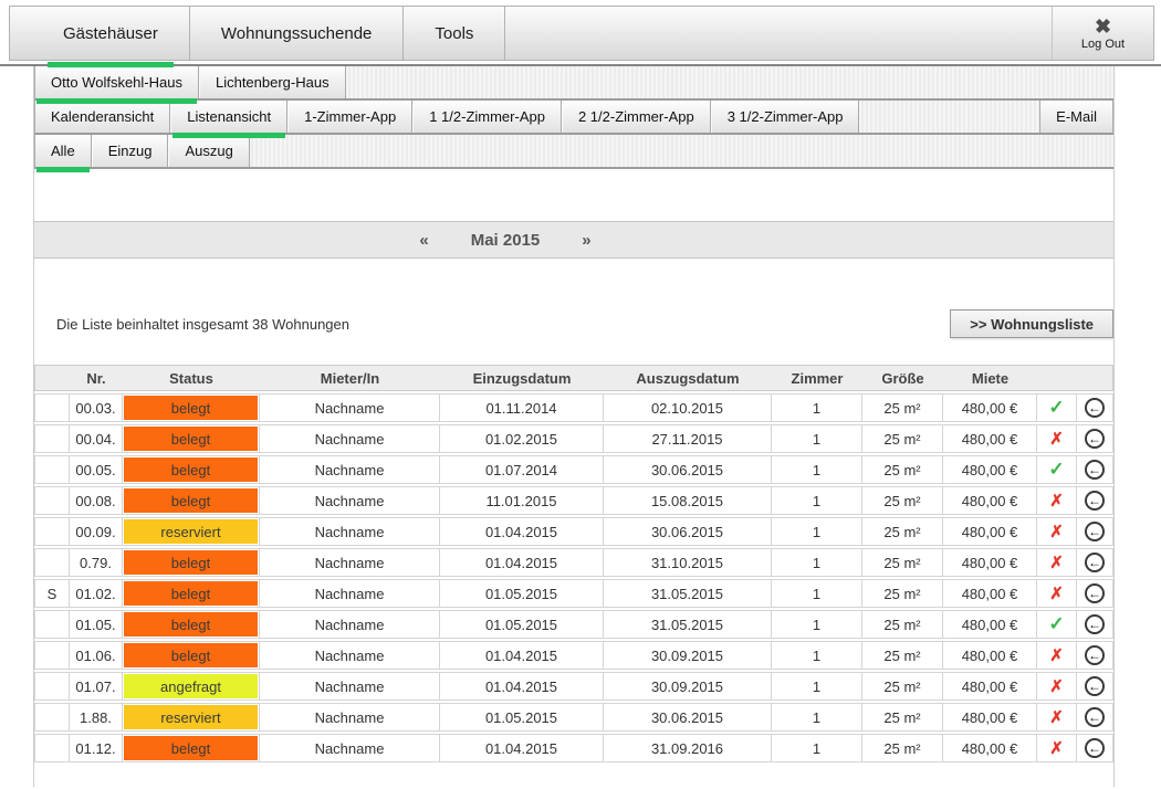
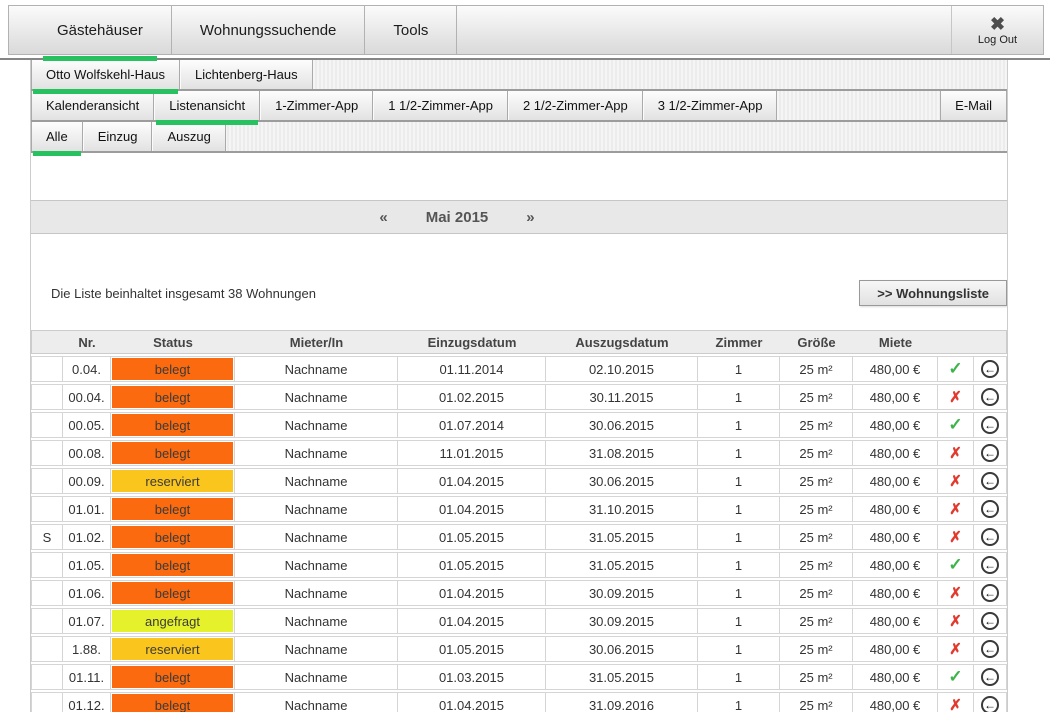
  Gästehäuser
  Wohnungssuchende
  Tools
  ✖
  Log Out
  Otto Wolfskehl-Haus
  Lichtenberg-Haus
  Kalenderansicht
  Listenansicht
  1-Zimmer-App
  1 1/2-Zimmer-App
  2 1/2-Zimmer-App
  3 1/2-Zimmer-App
  E-Mail
  Alle
  Einzug
  Auszug
  «
  Mai 2015
  »
  Die Liste beinhaltet insgesamt 38 Wohnungen
  >> Wohnungsliste
  	Nr.	Status	Mieter/In	Einzugsdatum	Auszugsdatum	Zimmer	Größe	Miete
- 	00.03.	belegt	Nachname	01.11.2014	02.10.2015	1	25 m²	480,00 €	✓	←
+ 	0.04.	belegt	Nachname	01.11.2014	02.10.2015	1	25 m²	480,00 €	✓	←
- 	00.04.	belegt	Nachname	01.02.2015	27.11.2015	1	25 m²	480,00 €	✗	←
+ 	00.04.	belegt	Nachname	01.02.2015	30.11.2015	1	25 m²	480,00 €	✗	←
  	00.05.	belegt	Nachname	01.07.2014	30.06.2015	1	25 m²	480,00 €	✓	←
- 	00.08.	belegt	Nachname	11.01.2015	15.08.2015	1	25 m²	480,00 €	✗	←
+ 	00.08.	belegt	Nachname	11.01.2015	31.08.2015	1	25 m²	480,00 €	✗	←
  	00.09.	reserviert	Nachname	01.04.2015	30.06.2015	1	25 m²	480,00 €	✗	←
- 	0.79.	belegt	Nachname	01.04.2015	31.10.2015	1	25 m²	480,00 €	✗	←
+ 	01.01.	belegt	Nachname	01.04.2015	31.10.2015	1	25 m²	480,00 €	✗	←
  S	01.02.	belegt	Nachname	01.05.2015	31.05.2015	1	25 m²	480,00 €	✗	←
  	01.05.	belegt	Nachname	01.05.2015	31.05.2015	1	25 m²	480,00 €	✓	←
  	01.06.	belegt	Nachname	01.04.2015	30.09.2015	1	25 m²	480,00 €	✗	←
  	01.07.	angefragt	Nachname	01.04.2015	30.09.2015	1	25 m²	480,00 €	✗	←
  	1.88.	reserviert	Nachname	01.05.2015	30.06.2015	1	25 m²	480,00 €	✗	←
+ 	01.11.	belegt	Nachname	01.03.2015	31.05.2015	1	25 m²	480,00 €	✓	←
  	01.12.	belegt	Nachname	01.04.2015	31.09.2016	1	25 m²	480,00 €	✗	←
